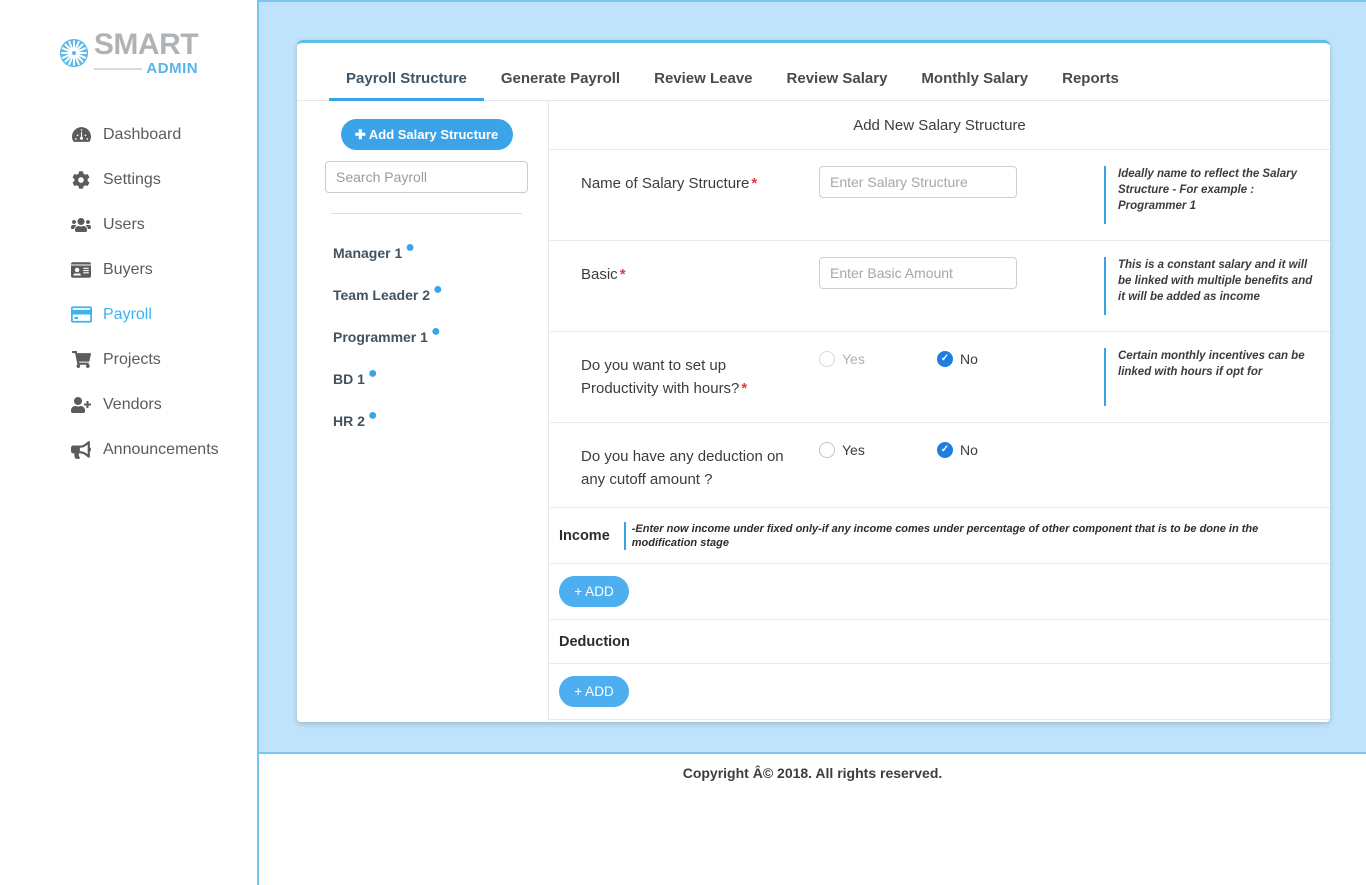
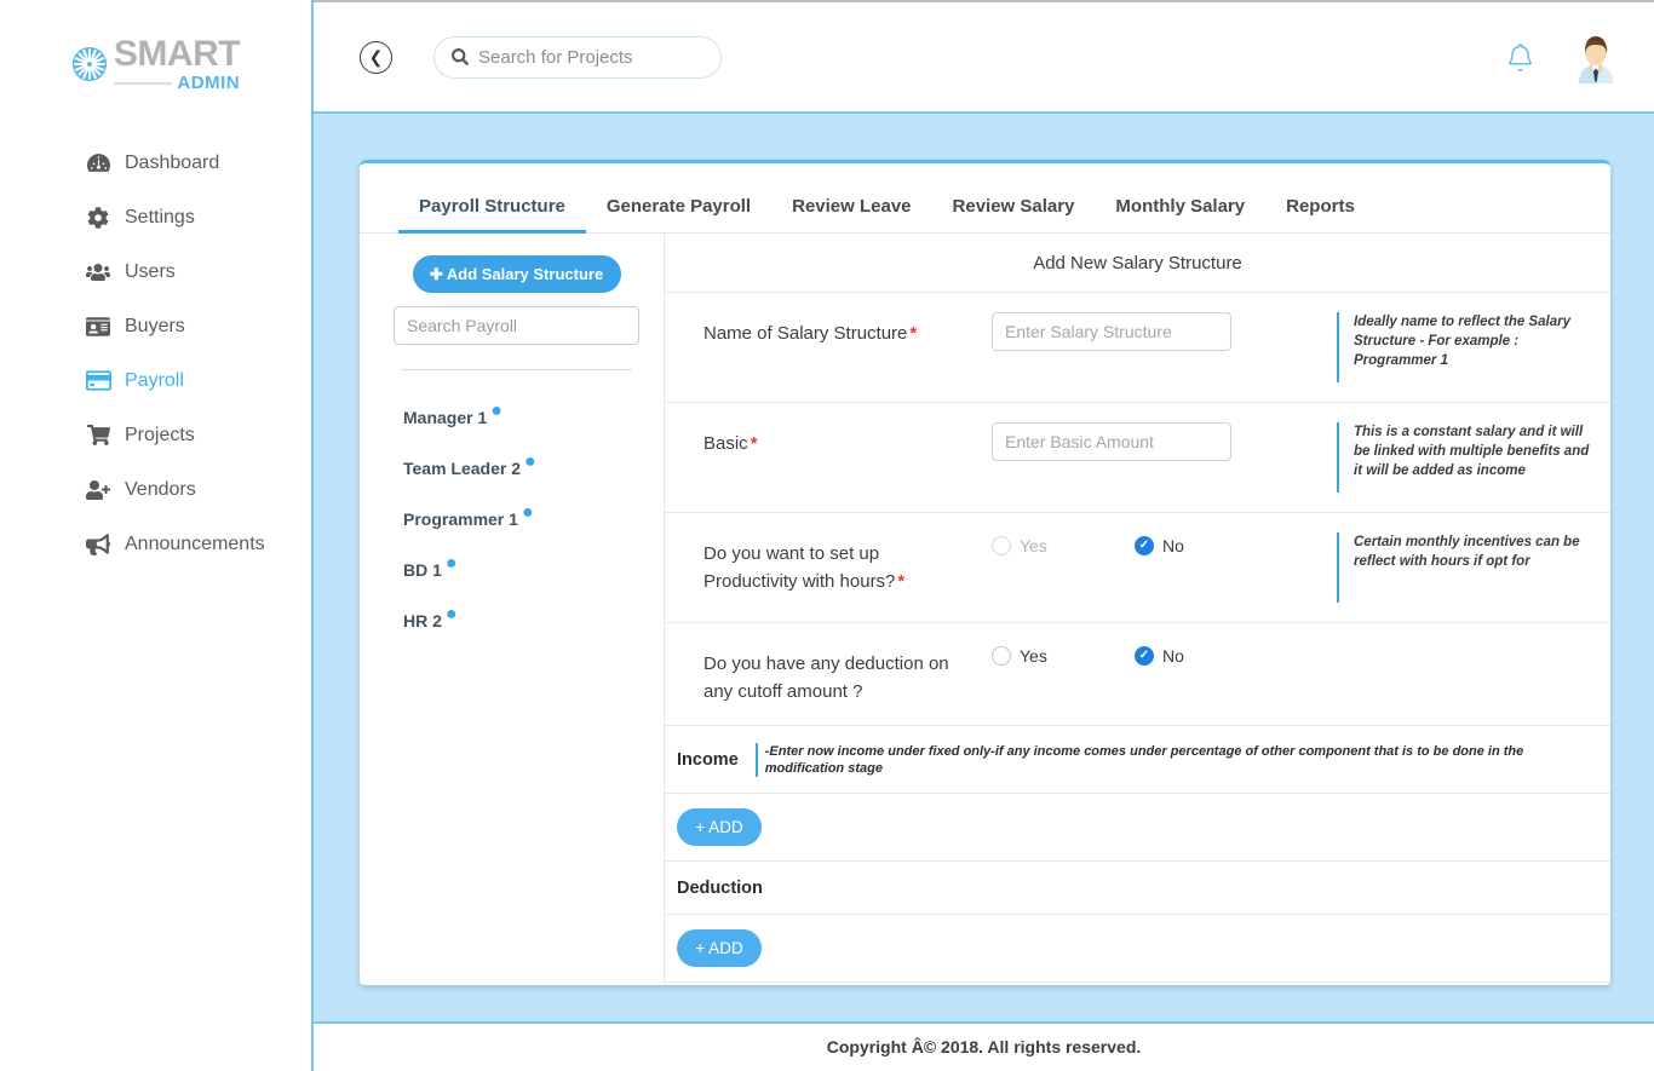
  SMART
  ADMIN
  Dashboard
  Settings
  Users
  Buyers
  Payroll
  Projects
  Vendors
  Announcements
+ ❮
+ Search for Projects
  Payroll Structure
  Generate Payroll
  Review Leave
  Review Salary
  Monthly Salary
  Reports
  ✚ Add Salary Structure
  Search Payroll
  Manager 1 ●
  Team Leader 2 ●
  Programmer 1 ●
  BD 1 ●
  HR 2 ●
  Add New Salary Structure
  Name of Salary Structure*
  Enter Salary Structure
  Ideally name to reflect the Salary Structure - For example : Programmer 1
  Basic*
  Enter Basic Amount
  This is a constant salary and it will be linked with multiple benefits and it will be added as income
  Do you want to set up
  Productivity with hours?*
  Yes
  No
- Certain monthly incentives can be linked with hours if opt for
+ Certain monthly incentives can be reflect with hours if opt for
  Do you have any deduction on
  any cutoff amount ?
  Yes
  No
  Income
  -Enter now income under fixed only-if any income comes under percentage of other component that is to be done in the modification stage
  + ADD
  Deduction
  + ADD
  Copyright Â© 2018. All rights reserved.
